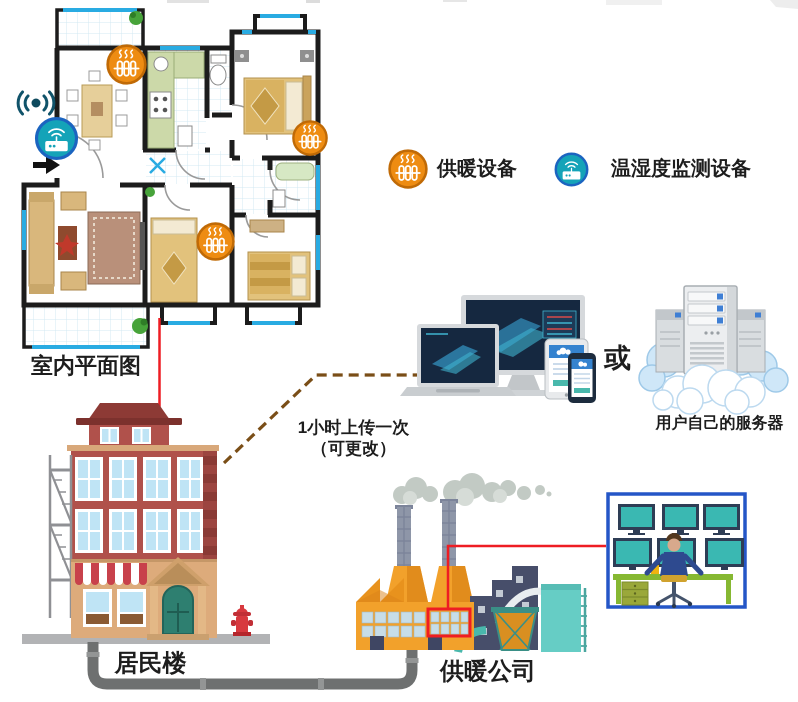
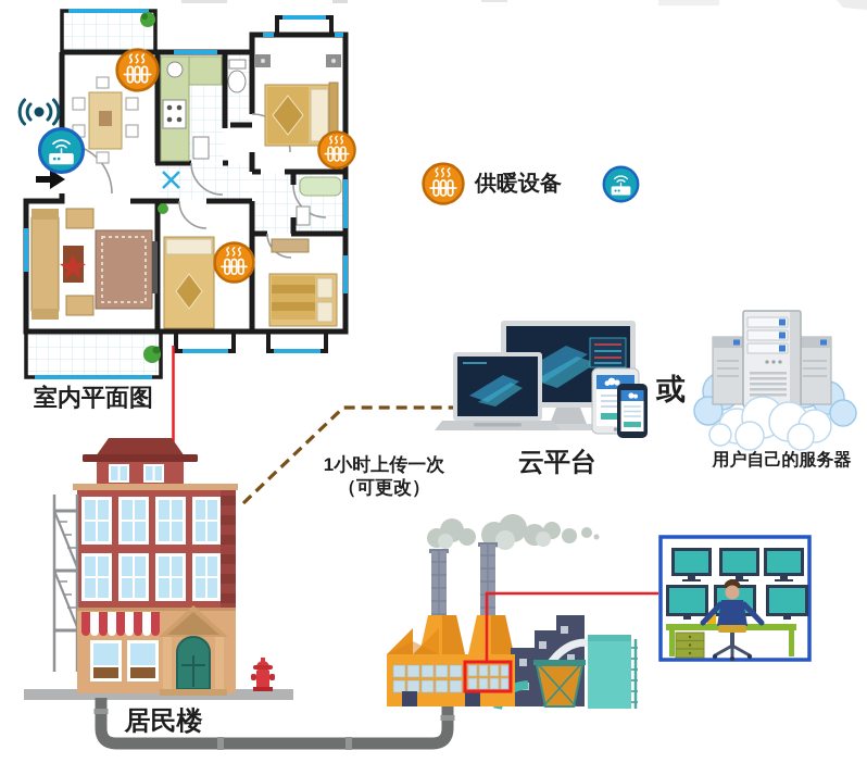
  室内平面图
  供暖设备
- 温湿度监测设备
  1小时上传一次
  （可更改）
+ 云平台
  或
  用户自己的服务器
  居民楼
- 供暖公司
